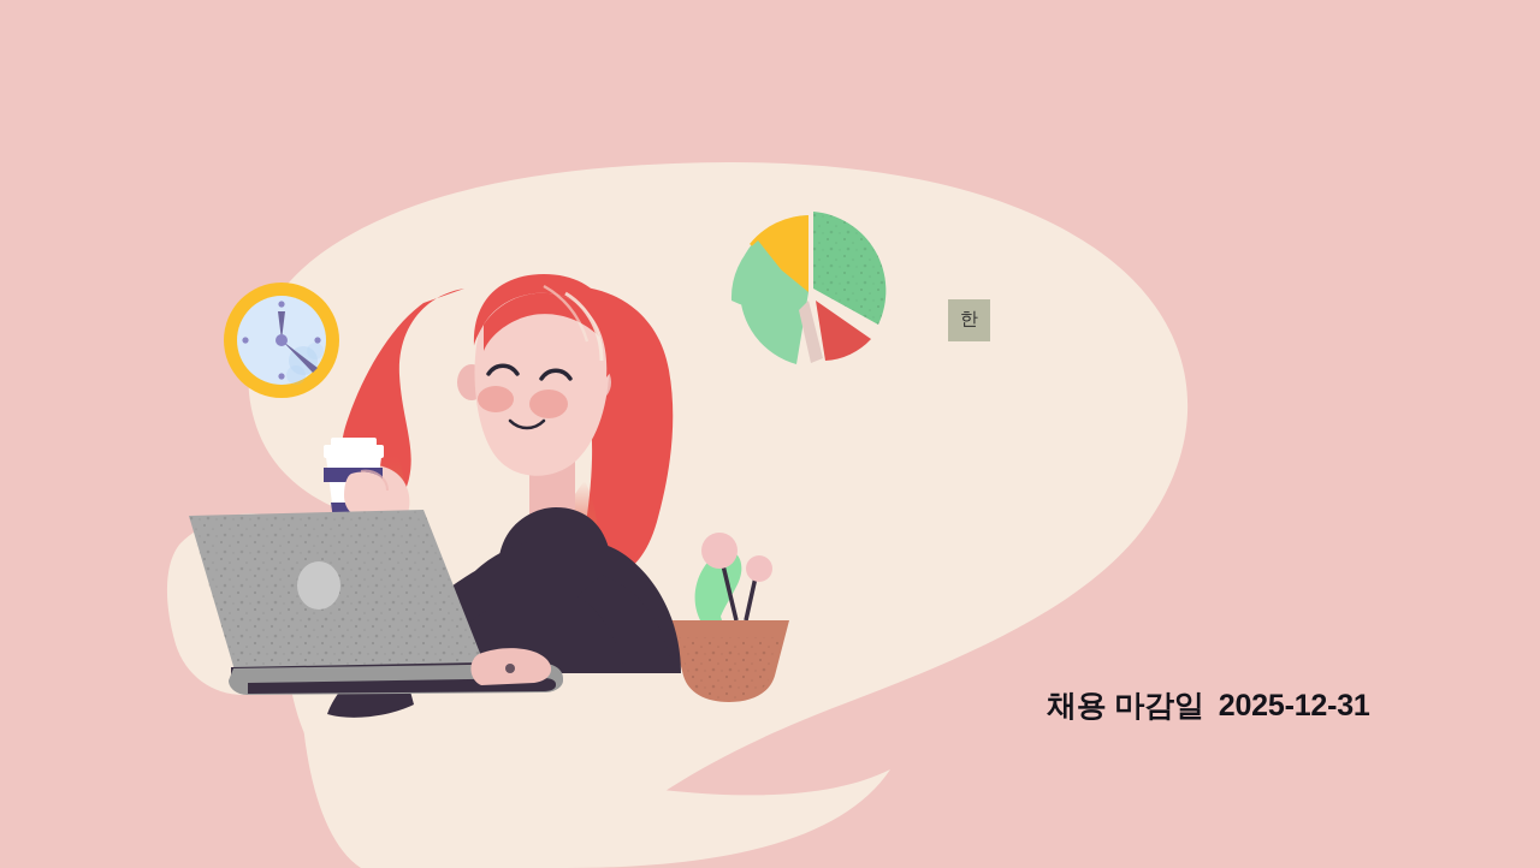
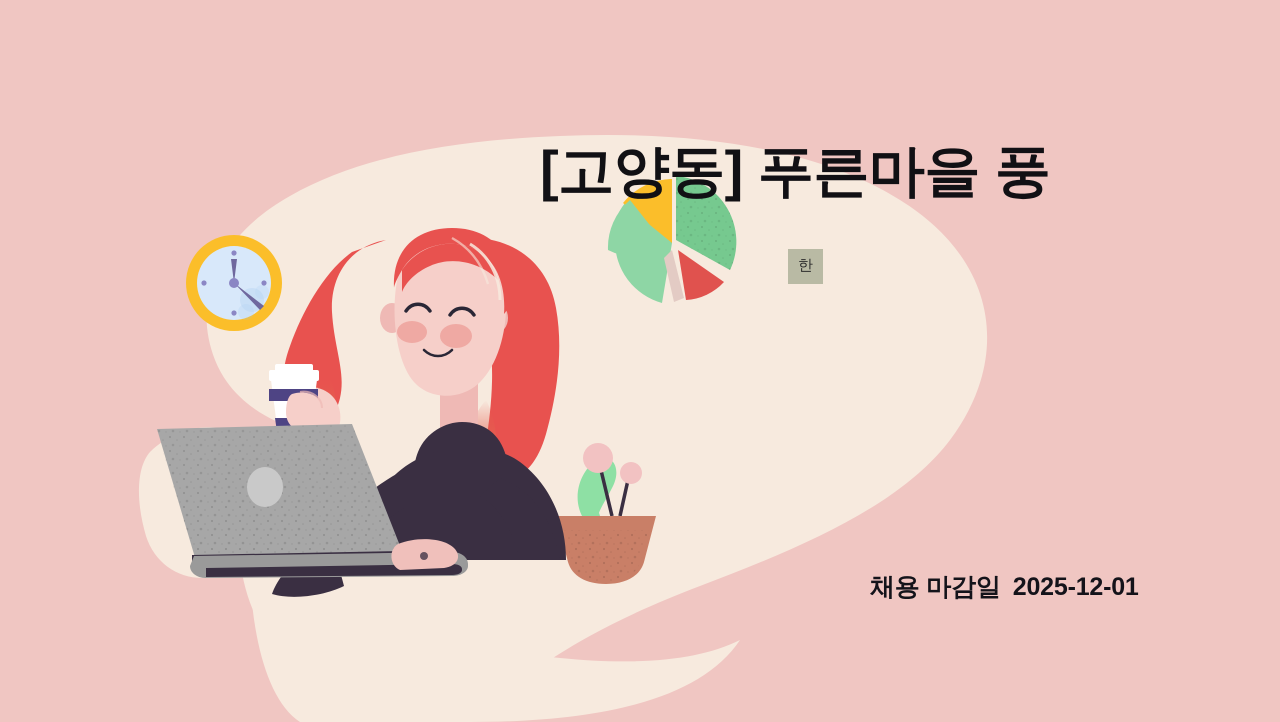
+ [고양동] 푸른마을 풍
  한
- 채용 마감일 2025-12-31
+ 채용 마감일 2025-12-01
